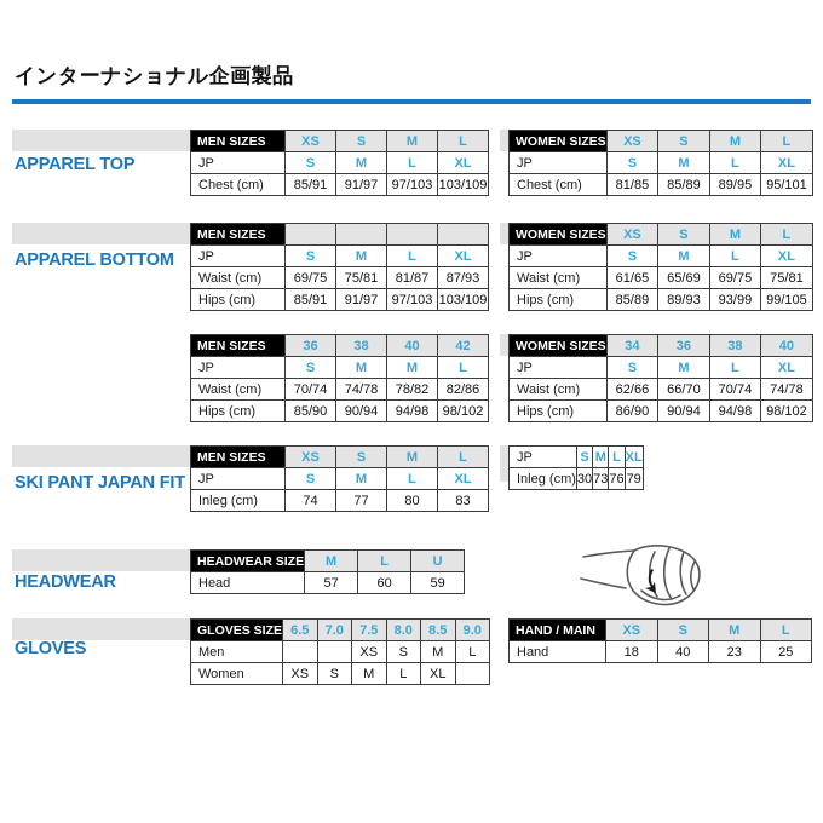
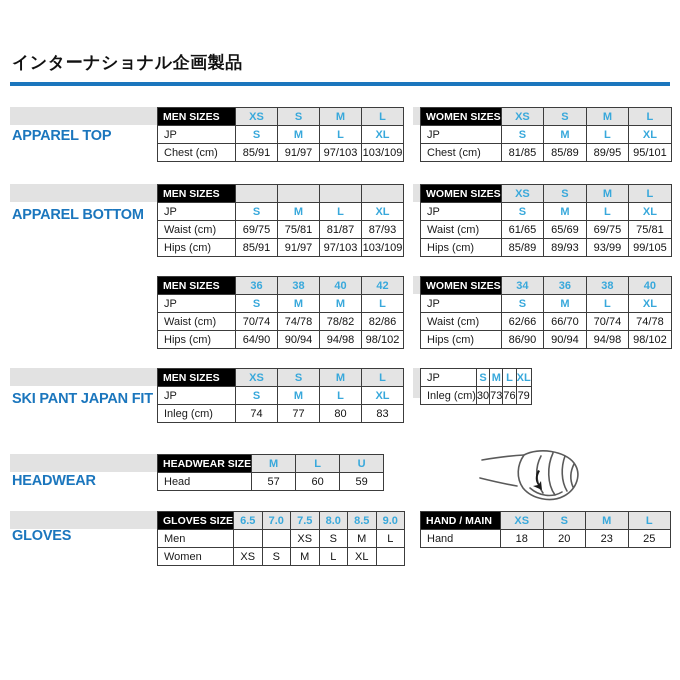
  インターナショナル企画製品
  APPAREL TOP
  APPAREL BOTTOM
  SKI PANT JAPAN FIT
  HEADWEAR
  GLOVES
  MEN SIZES	XS	S	M	L
  JP	S	M	L	XL
  Chest (cm)	85/91	91/97	97/103	103/109
  WOMEN SIZES	XS	S	M	L
  JP	S	M	L	XL
  Chest (cm)	81/85	85/89	89/95	95/101
  MEN SIZES
  JP	S	M	L	XL
  Waist (cm)	69/75	75/81	81/87	87/93
  Hips (cm)	85/91	91/97	97/103	103/109
  WOMEN SIZES	XS	S	M	L
  JP	S	M	L	XL
  Waist (cm)	61/65	65/69	69/75	75/81
  Hips (cm)	85/89	89/93	93/99	99/105
  MEN SIZES	36	38	40	42
  JP	S	M	M	L
  Waist (cm)	70/74	74/78	78/82	82/86
- Hips (cm)	85/90	90/94	94/98	98/102
+ Hips (cm)	64/90	90/94	94/98	98/102
  WOMEN SIZES	34	36	38	40
  JP	S	M	L	XL
  Waist (cm)	62/66	66/70	70/74	74/78
  Hips (cm)	86/90	90/94	94/98	98/102
  MEN SIZES	XS	S	M	L
  JP	S	M	L	XL
  Inleg (cm)	74	77	80	83
  JP	S	M	L	XL
  Inleg (cm)	30	73	76	79
  HEADWEAR SIZE	M	L	U
  Head	57	60	59
  GLOVES SIZE	6.5	7.0	7.5	8.0	8.5	9.0
  Men			XS	S	M	L
  Women	XS	S	M	L	XL
  HAND / MAIN	XS	S	M	L
- Hand	18	40	23	25
+ Hand	18	20	23	25
